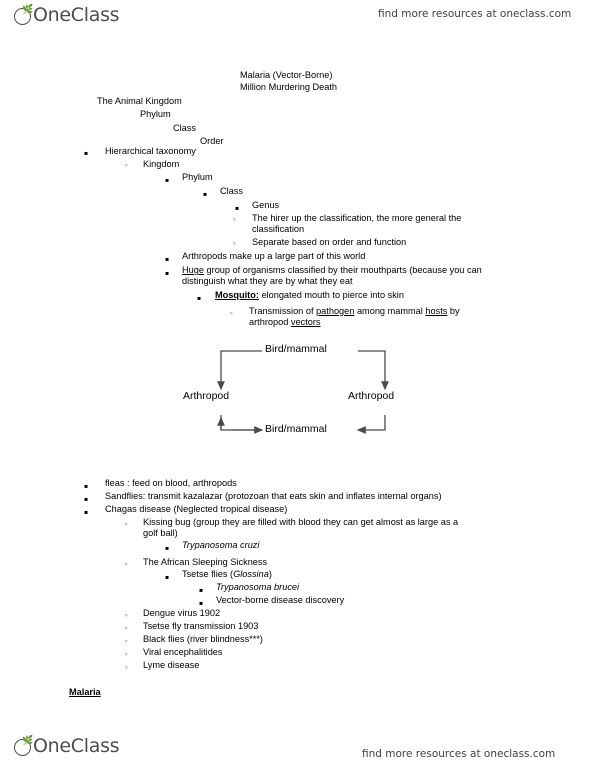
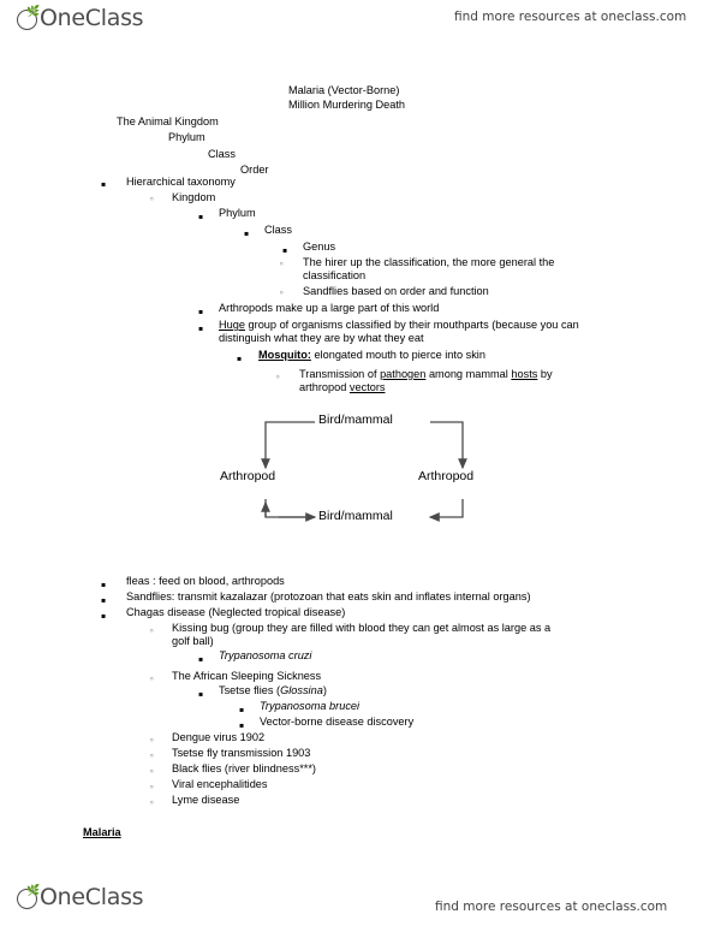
  🌿
  OneClass
  find more resources at oneclass.com
  🌿
  OneClass
  find more resources at oneclass.com
  Malaria (Vector-Borne)
  Million Murdering Death
  The Animal Kingdom
  Phylum
  Class
  Order
  Hierarchical taxonomy
  ◦
  Kingdom
  Phylum
  Class
  Genus
  ◦
  The hirer up the classification, the more general the
  classification
  ◦
- Separate based on order and function
+ Sandflies based on order and function
  Arthropods make up a large part of this world
  Huge group of organisms classified by their mouthparts (because you can
  distinguish what they are by what they eat
  Mosquito: elongated mouth to pierce into skin
  ◦
  Transmission of pathogen among mammal hosts by
  arthropod vectors
  Bird/mammal
  Arthropod
  Arthropod
  Bird/mammal
  fleas : feed on blood, arthropods
  Sandflies: transmit kazalazar (protozoan that eats skin and inflates internal organs)
  Chagas disease (Neglected tropical disease)
  ◦
  Kissing bug (group they are filled with blood they can get almost as large as a
  golf ball)
  Trypanosoma cruzi
  ◦
  The African Sleeping Sickness
  Tsetse flies (Glossina)
  Trypanosoma brucei
  Vector-borne disease discovery
  ◦
  Dengue virus 1902
  ◦
  Tsetse fly transmission 1903
  ◦
  Black flies (river blindness***)
  ◦
  Viral encephalitides
  ◦
  Lyme disease
  Malaria
